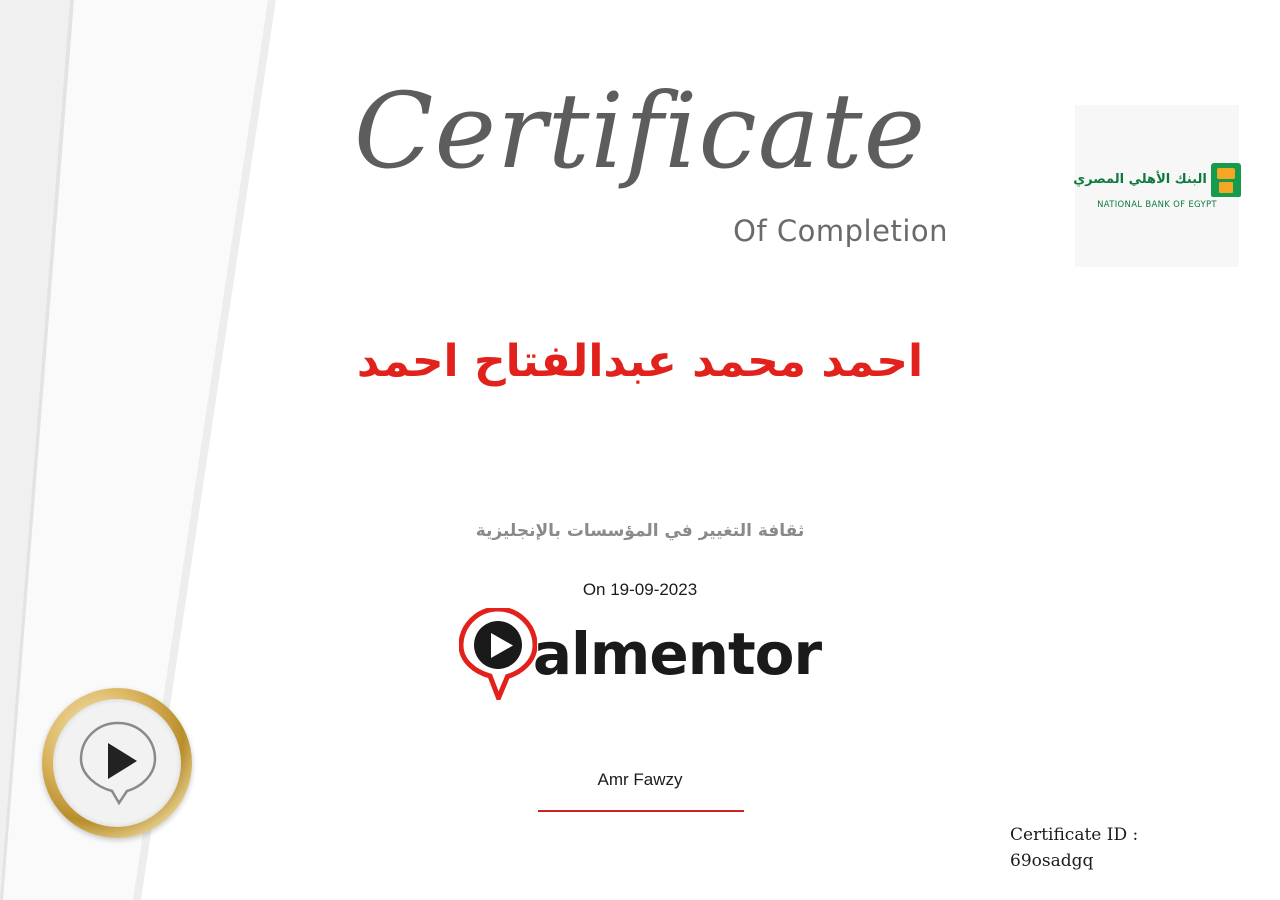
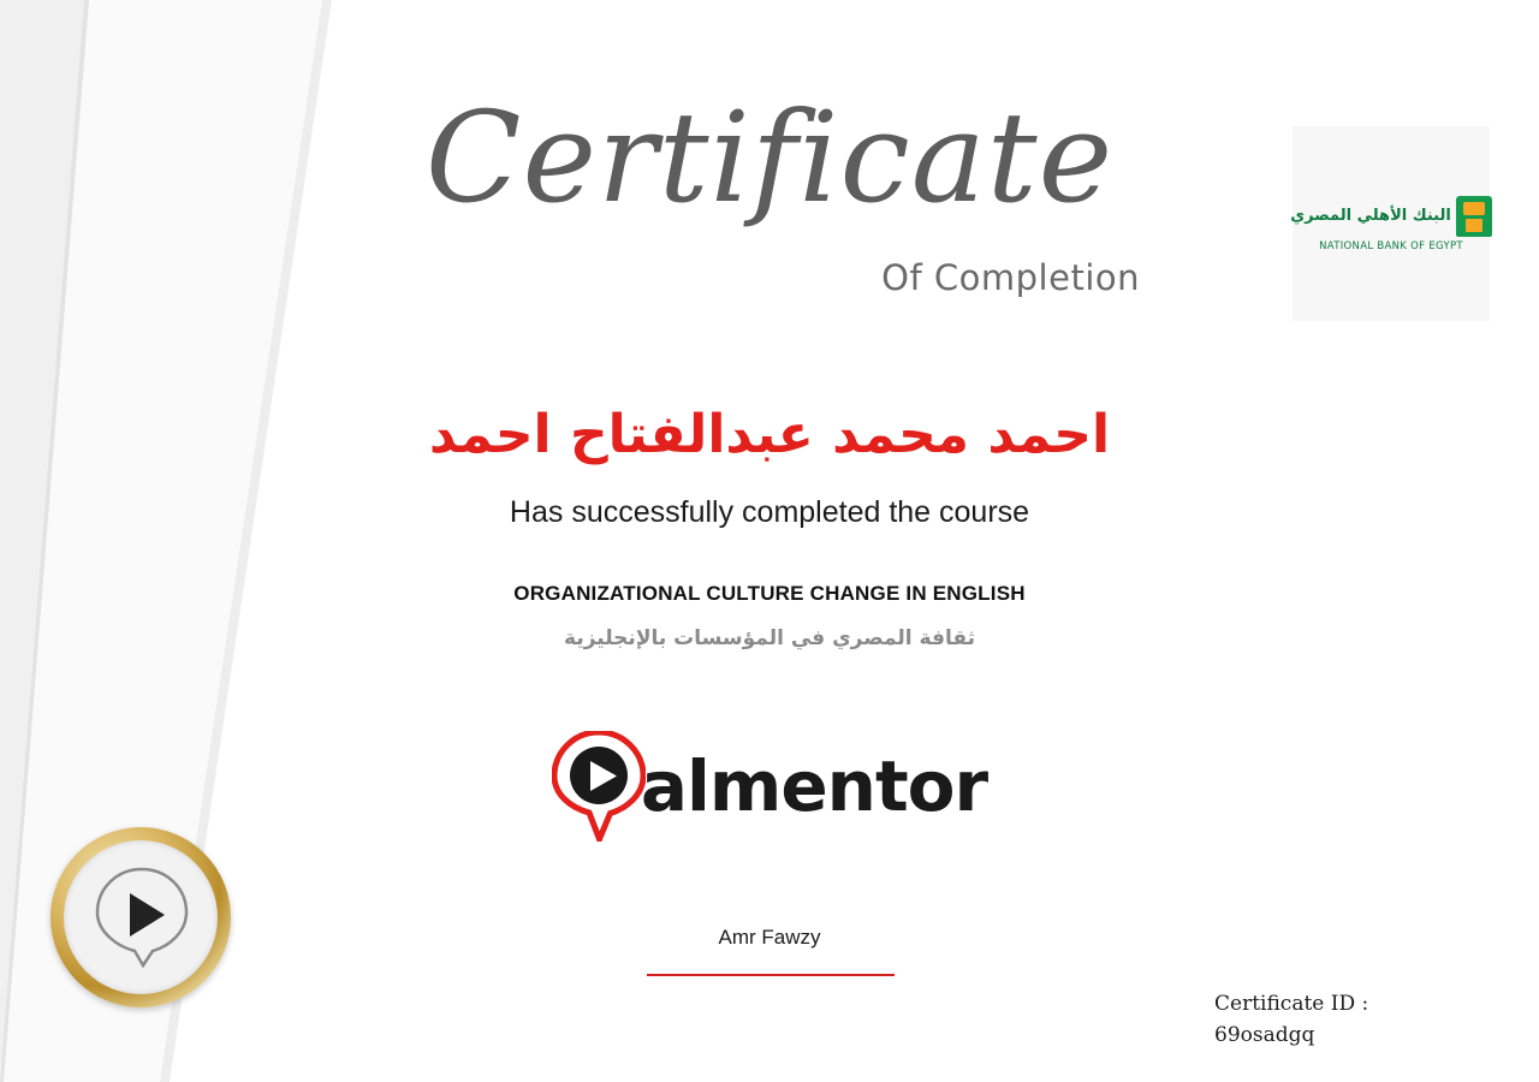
  Certificate
  Of Completion
  البنك الأهلي المصري
  NATIONAL BANK OF EGYPT
  احمد محمد عبدالفتاح احمد
+ Has successfully completed the course
+ ORGANIZATIONAL CULTURE CHANGE IN ENGLISH
- ثقافة التغيير في المؤسسات بالإنجليزية
+ ثقافة المصري في المؤسسات بالإنجليزية
- On 19-09-2023
  almentor
  Amr Fawzy
  Certificate ID :
  69osadgq
